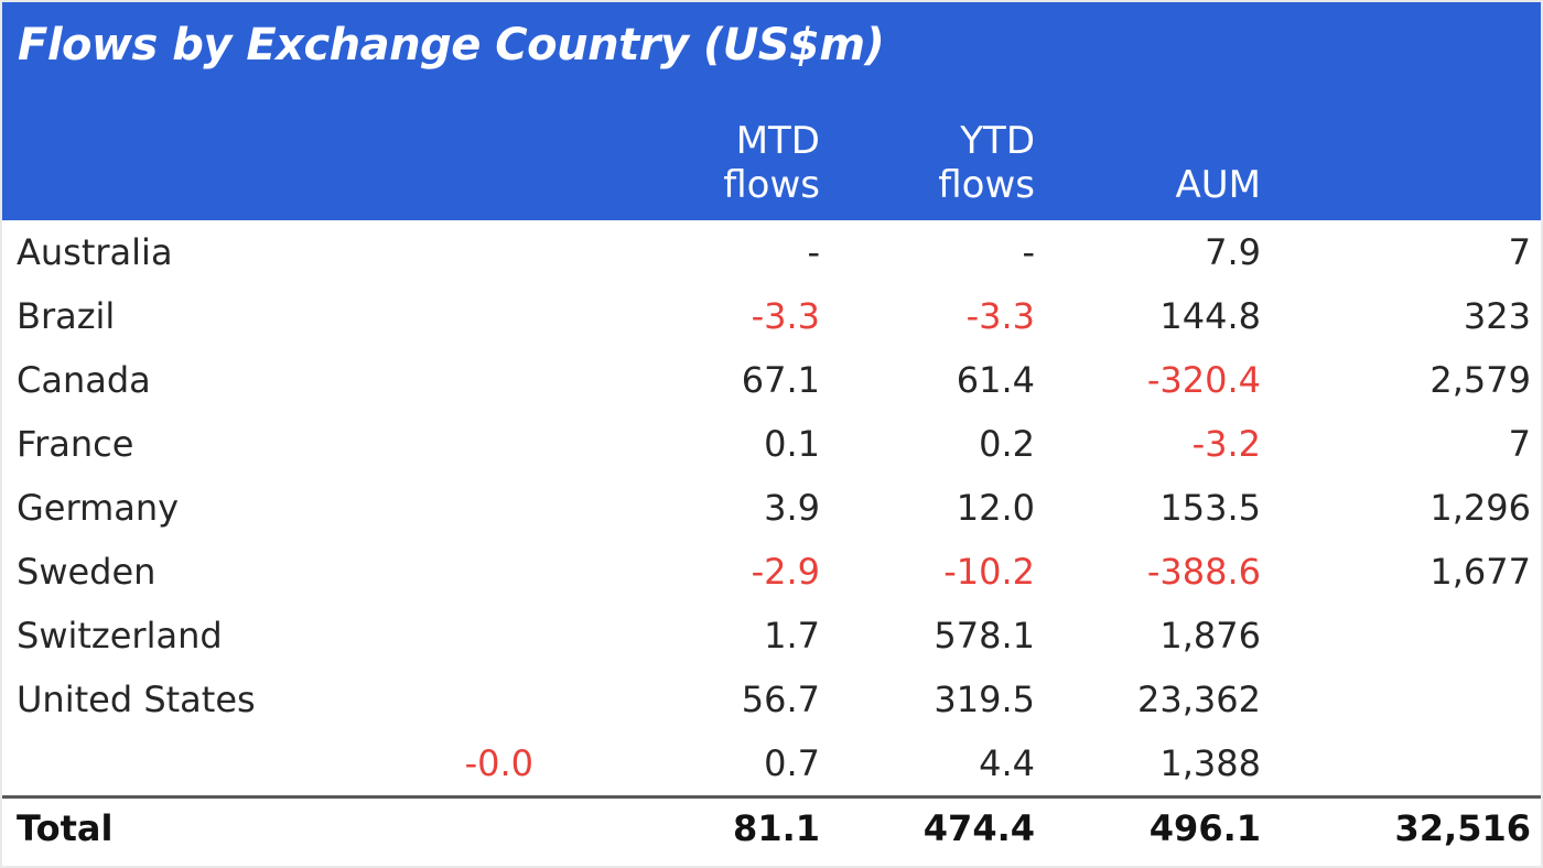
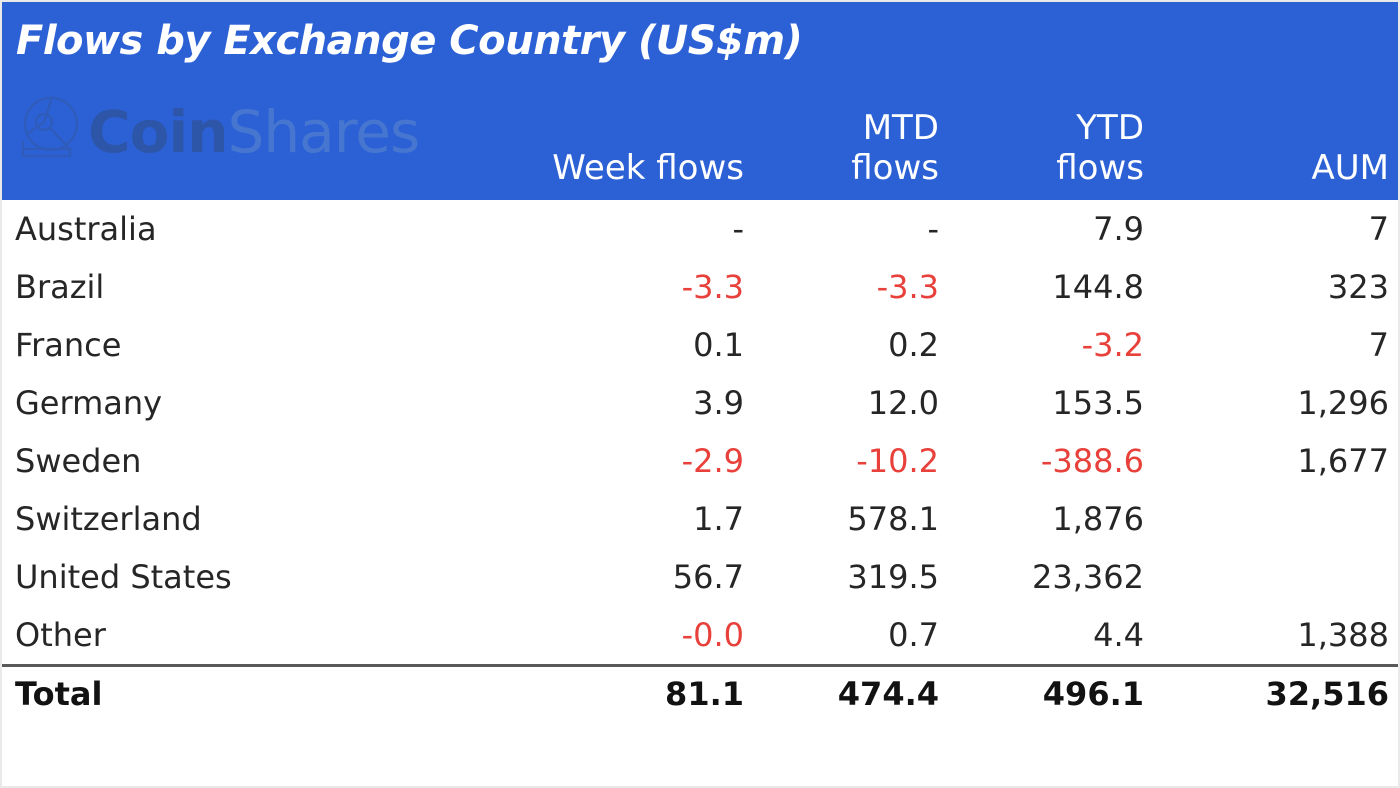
  Flows by Exchange Country (US$m)
+ CoinShares
+ Week flows
  MTD
  flows
  YTD
  flows
  AUM
  Australia
  -
  -
  7.9
  7
  Brazil
  -3.3
  -3.3
  144.8
  323
- Canada
- 67.1
- 61.4
- -320.4
- 2,579
  France
  0.1
  0.2
  -3.2
  7
  Germany
  3.9
  12.0
  153.5
  1,296
  Sweden
  -2.9
  -10.2
  -388.6
  1,677
  Switzerland
  1.7
  578.1
  1,876
  United States
  56.7
  319.5
  23,362
+ Other
  -0.0
  0.7
  4.4
  1,388
  Total
  81.1
  474.4
  496.1
  32,516
